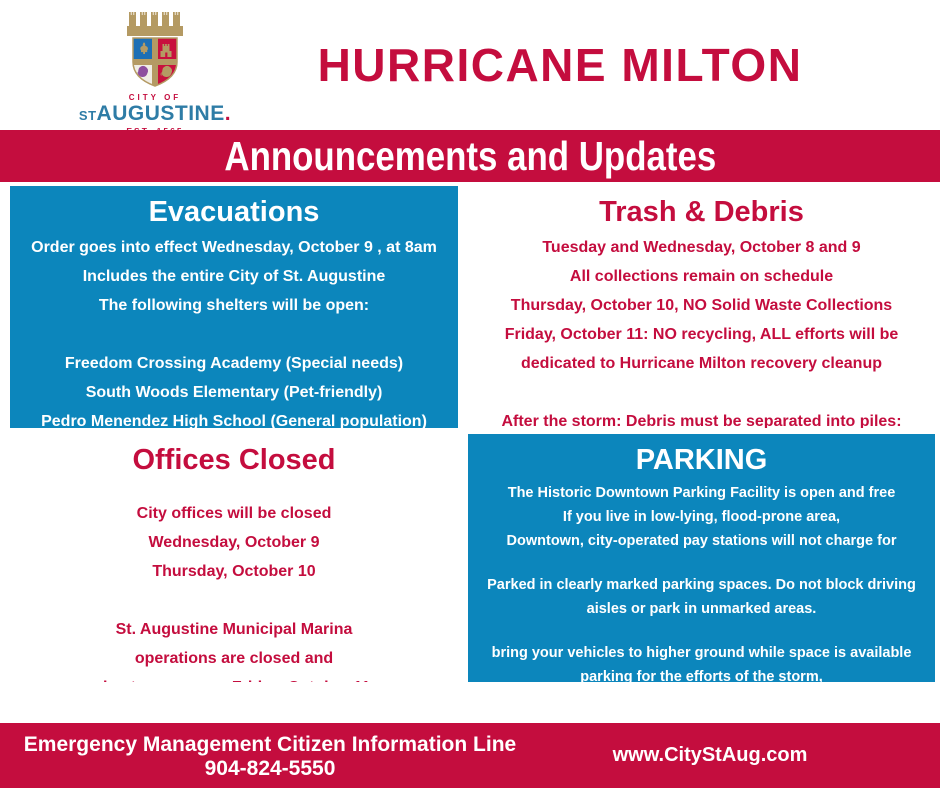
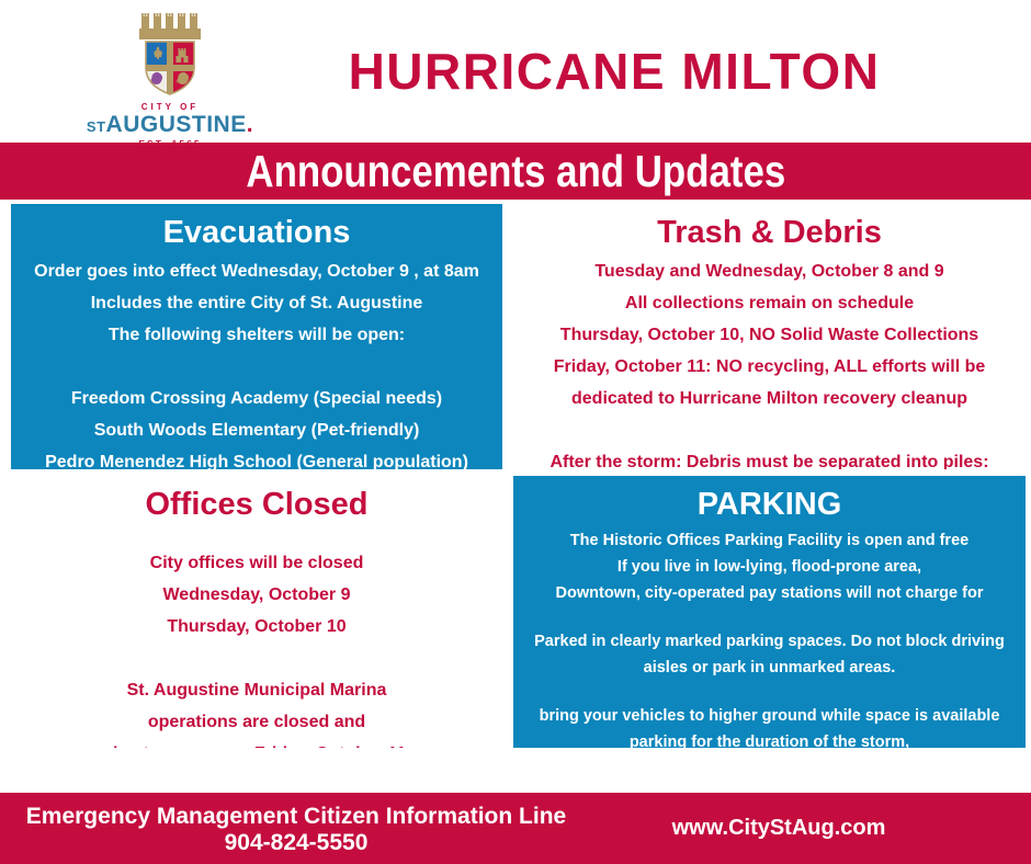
  CITY OF
  STAUGUSTINE.
  HURRICANE MILTON
  Announcements and Updates
  Evacuations
  Order goes into effect Wednesday, October 9 , at 8am
  Includes the entire City of St. Augustine
  The following shelters will be open:
  Freedom Crossing Academy (Special needs)
  South Woods Elementary (Pet-friendly)
  Pedro Menendez High School (General population)
  Trash & Debris
  Tuesday and Wednesday, October 8 and 9
  All collections remain on schedule
  Thursday, October 10, NO Solid Waste Collections
  Friday, October 11: NO recycling, ALL efforts will be
  dedicated to Hurricane Milton recovery cleanup
  After the storm: Debris must be separated into piles:
  Offices Closed
  City offices will be closed
  Wednesday, October 9
  Thursday, October 10
  St. Augustine Municipal Marina
  operations are closed and
  PARKING
- The Historic Downtown Parking Facility is open and free
+ The Historic Offices Parking Facility is open and free
  If you live in low-lying, flood-prone area,
  Downtown, city-operated pay stations will not charge for
  Parked in clearly marked parking spaces. Do not block driving
  aisles or park in unmarked areas.
  bring your vehicles to higher ground while space is available
- parking for the efforts of the storm,
+ parking for the duration of the storm,
  Emergency Management Citizen Information Line
  904-824-5550
  www.CityStAug.com
